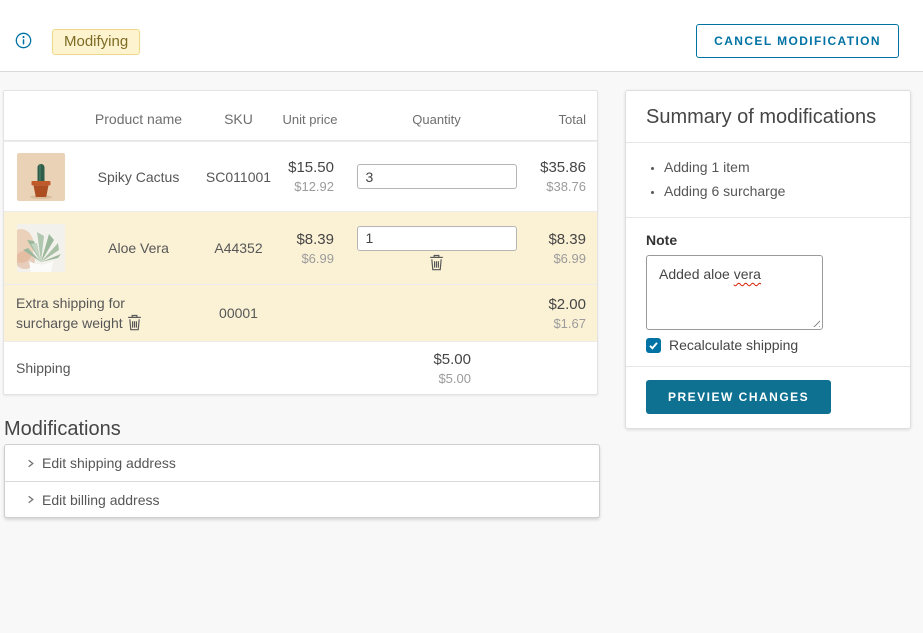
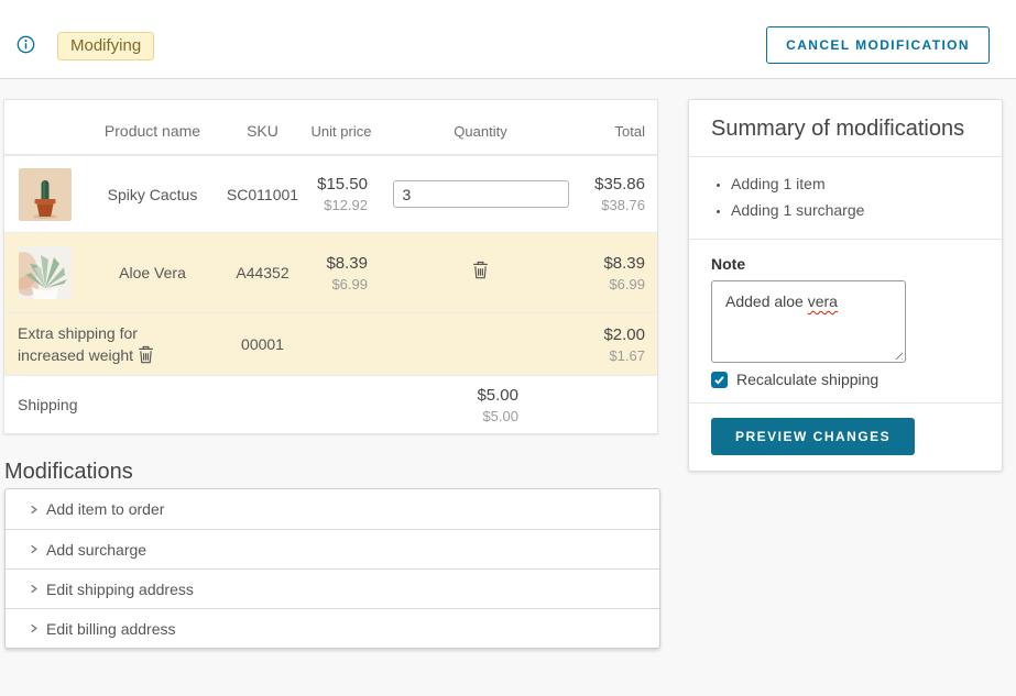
  Modifying
  CANCEL MODIFICATION
  Product name
  SKU
  Unit price
  Quantity
  Total
  Spiky Cactus
  SC011001
  $15.50
  $12.92
  3
  $35.86
  $38.76
  Aloe Vera
  A44352
  $8.39
  $6.99
- 1
  $8.39
  $6.99
- Extra shipping for surcharge weight
+ Extra shipping for increased weight
  00001
  $2.00
  $1.67
  Shipping
  $5.00
  $5.00
  Modifications
+ Add item to order
+ Add surcharge
  Edit shipping address
  Edit billing address
  Summary of modifications
  Adding 1 item
- Adding 6 surcharge
+ Adding 1 surcharge
  Note
  Added aloe vera
  Recalculate shipping
  PREVIEW CHANGES
